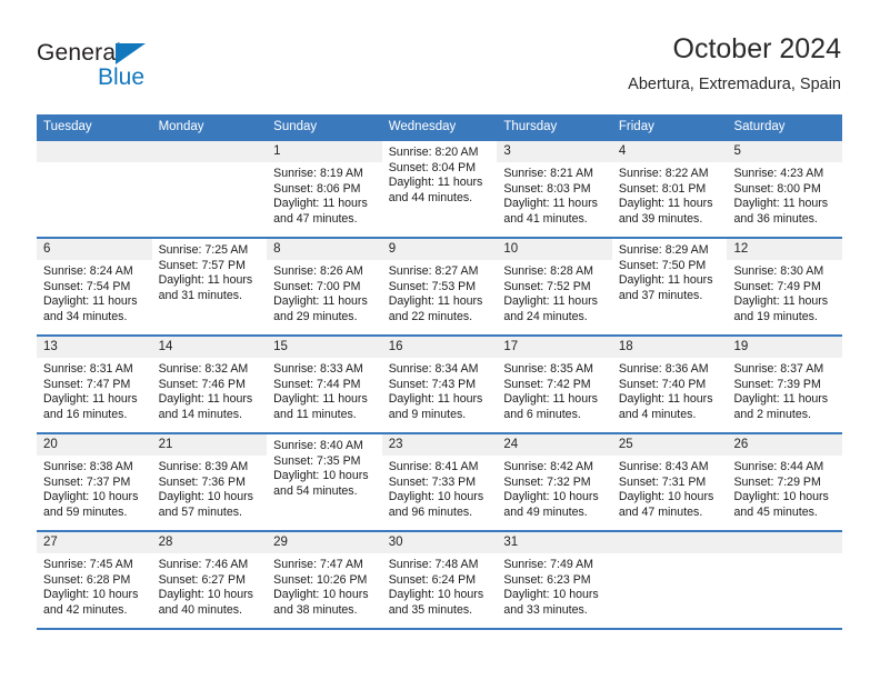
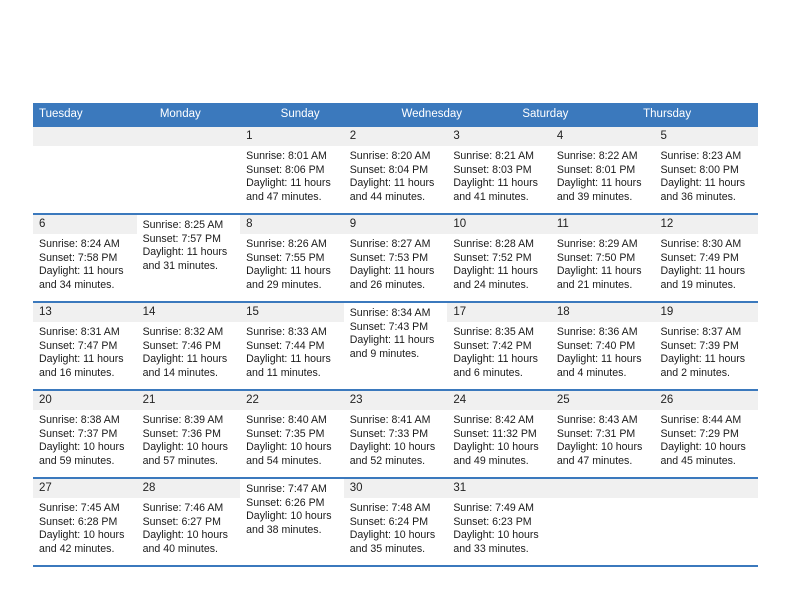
- General
- Blue
- October 2024
- Abertura, Extremadura, Spain
  Tuesday
  Monday
  Sunday
  Wednesday
- Thursday
+ Saturday
- Friday
- Saturday
+ Thursday
  1
- Sunrise: 8:19 AM
+ Sunrise: 8:01 AM
  Sunset: 8:06 PM
  Daylight: 11 hours
  and 47 minutes.
+ 2
  Sunrise: 8:20 AM
  Sunset: 8:04 PM
  Daylight: 11 hours
  and 44 minutes.
  3
  Sunrise: 8:21 AM
  Sunset: 8:03 PM
  Daylight: 11 hours
  and 41 minutes.
  4
  Sunrise: 8:22 AM
  Sunset: 8:01 PM
  Daylight: 11 hours
  and 39 minutes.
  5
- Sunrise: 4:23 AM
+ Sunrise: 8:23 AM
  Sunset: 8:00 PM
  Daylight: 11 hours
  and 36 minutes.
  6
  Sunrise: 8:24 AM
- Sunset: 7:54 PM
+ Sunset: 7:58 PM
  Daylight: 11 hours
  and 34 minutes.
- Sunrise: 7:25 AM
+ Sunrise: 8:25 AM
  Sunset: 7:57 PM
  Daylight: 11 hours
  and 31 minutes.
  8
  Sunrise: 8:26 AM
- Sunset: 7:00 PM
+ Sunset: 7:55 PM
  Daylight: 11 hours
  and 29 minutes.
  9
  Sunrise: 8:27 AM
  Sunset: 7:53 PM
  Daylight: 11 hours
- and 22 minutes.
+ and 26 minutes.
  10
  Sunrise: 8:28 AM
  Sunset: 7:52 PM
  Daylight: 11 hours
  and 24 minutes.
+ 11
  Sunrise: 8:29 AM
  Sunset: 7:50 PM
  Daylight: 11 hours
- and 37 minutes.
+ and 21 minutes.
  12
  Sunrise: 8:30 AM
  Sunset: 7:49 PM
  Daylight: 11 hours
  and 19 minutes.
  13
  Sunrise: 8:31 AM
  Sunset: 7:47 PM
  Daylight: 11 hours
  and 16 minutes.
  14
  Sunrise: 8:32 AM
  Sunset: 7:46 PM
  Daylight: 11 hours
  and 14 minutes.
  15
  Sunrise: 8:33 AM
  Sunset: 7:44 PM
  Daylight: 11 hours
  and 11 minutes.
- 16
  Sunrise: 8:34 AM
  Sunset: 7:43 PM
  Daylight: 11 hours
  and 9 minutes.
  17
  Sunrise: 8:35 AM
  Sunset: 7:42 PM
  Daylight: 11 hours
  and 6 minutes.
  18
  Sunrise: 8:36 AM
  Sunset: 7:40 PM
  Daylight: 11 hours
  and 4 minutes.
  19
  Sunrise: 8:37 AM
  Sunset: 7:39 PM
  Daylight: 11 hours
  and 2 minutes.
  20
  Sunrise: 8:38 AM
  Sunset: 7:37 PM
  Daylight: 10 hours
  and 59 minutes.
  21
  Sunrise: 8:39 AM
  Sunset: 7:36 PM
  Daylight: 10 hours
  and 57 minutes.
+ 22
  Sunrise: 8:40 AM
  Sunset: 7:35 PM
  Daylight: 10 hours
  and 54 minutes.
  23
  Sunrise: 8:41 AM
  Sunset: 7:33 PM
  Daylight: 10 hours
- and 96 minutes.
+ and 52 minutes.
  24
  Sunrise: 8:42 AM
- Sunset: 7:32 PM
+ Sunset: 11:32 PM
  Daylight: 10 hours
  and 49 minutes.
  25
  Sunrise: 8:43 AM
  Sunset: 7:31 PM
  Daylight: 10 hours
  and 47 minutes.
  26
  Sunrise: 8:44 AM
  Sunset: 7:29 PM
  Daylight: 10 hours
  and 45 minutes.
  27
  Sunrise: 7:45 AM
  Sunset: 6:28 PM
  Daylight: 10 hours
  and 42 minutes.
  28
  Sunrise: 7:46 AM
  Sunset: 6:27 PM
  Daylight: 10 hours
  and 40 minutes.
- 29
  Sunrise: 7:47 AM
- Sunset: 10:26 PM
+ Sunset: 6:26 PM
  Daylight: 10 hours
  and 38 minutes.
  30
  Sunrise: 7:48 AM
  Sunset: 6:24 PM
  Daylight: 10 hours
  and 35 minutes.
  31
  Sunrise: 7:49 AM
  Sunset: 6:23 PM
  Daylight: 10 hours
  and 33 minutes.
